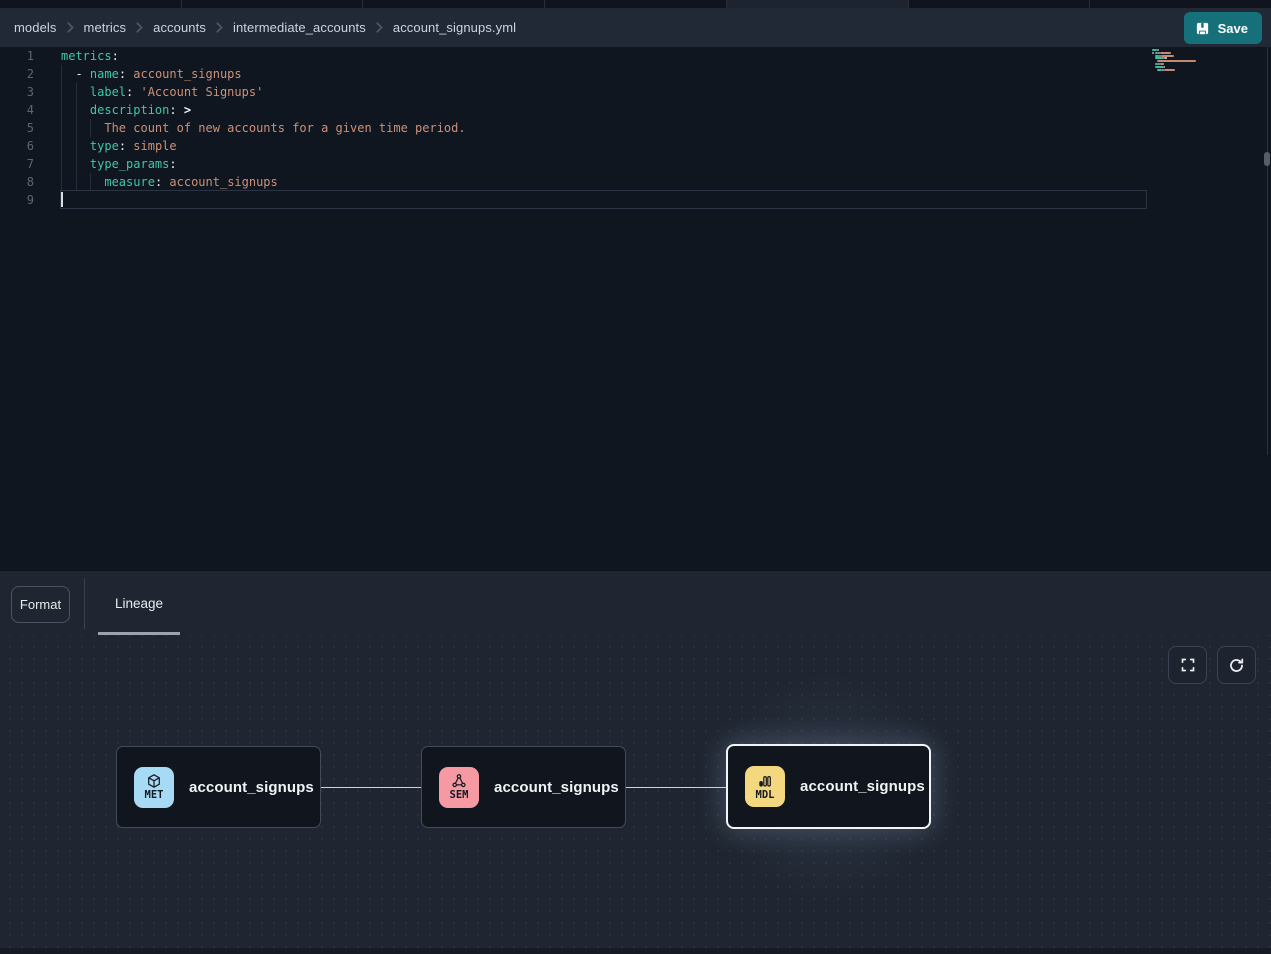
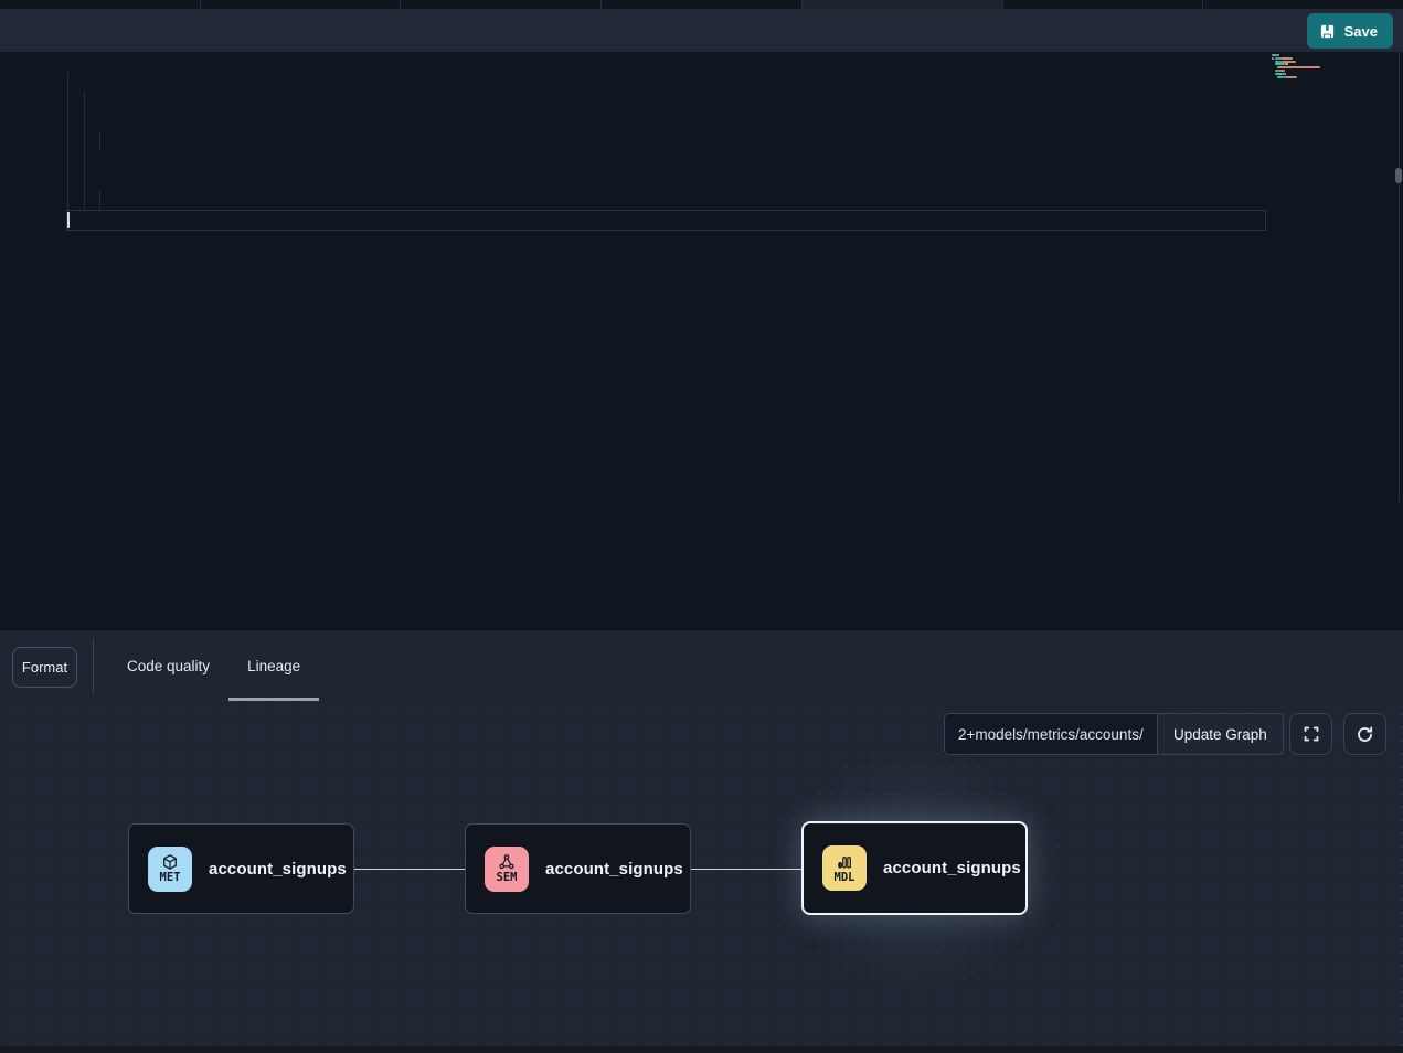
- models
- metrics
- accounts
- intermediate_accounts
- account_signups.yml
  Save
- 1
- 2
- 3
- 4
- 5
- 6
- 7
- 8
- 9
- metrics:
- - name: account_signups
- label: 'Account Signups'
- description: >
- The count of new accounts for a given time period.
- type: simple
- type_params:
- measure: account_signups
  Format
+ Code quality
  Lineage
  MET
  account_signups
  SEM
  account_signups
  MDL
  account_signups
+ 2+models/metrics/accounts/
+ Update Graph
